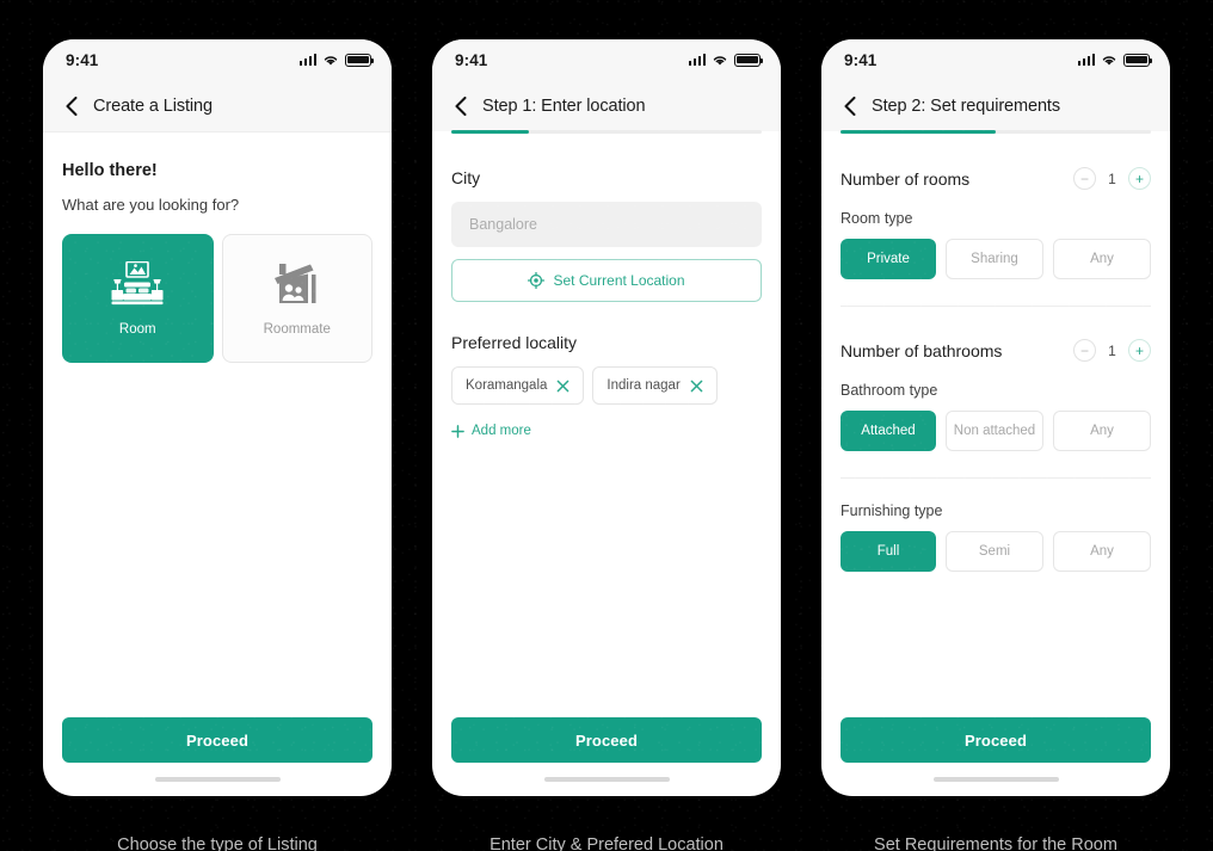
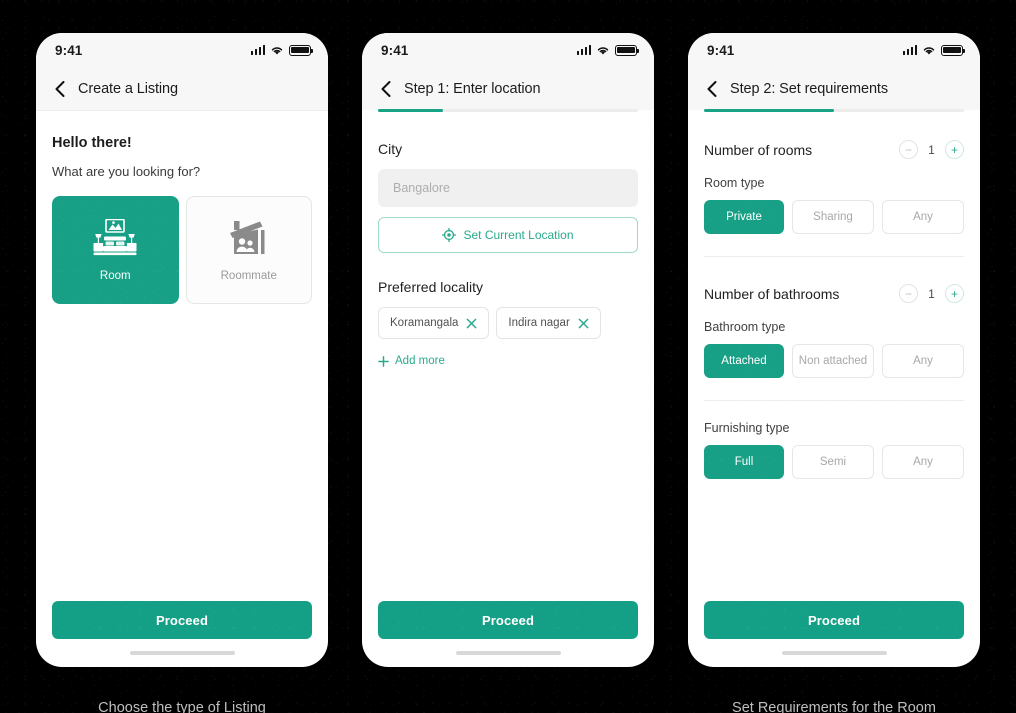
  Choose the type of Listing
- Enter City & Prefered Location
  Set Requirements for the Room
